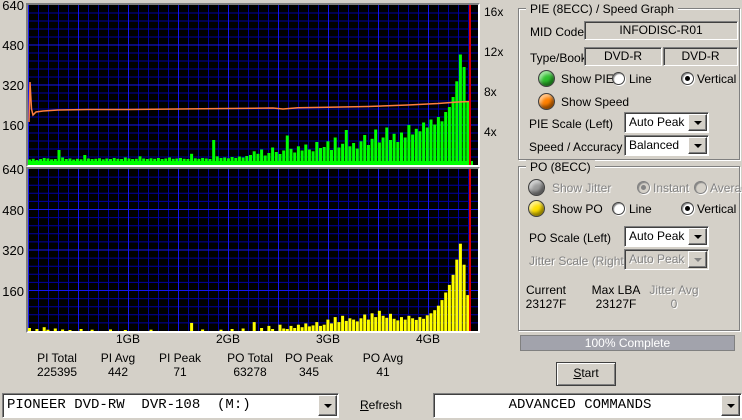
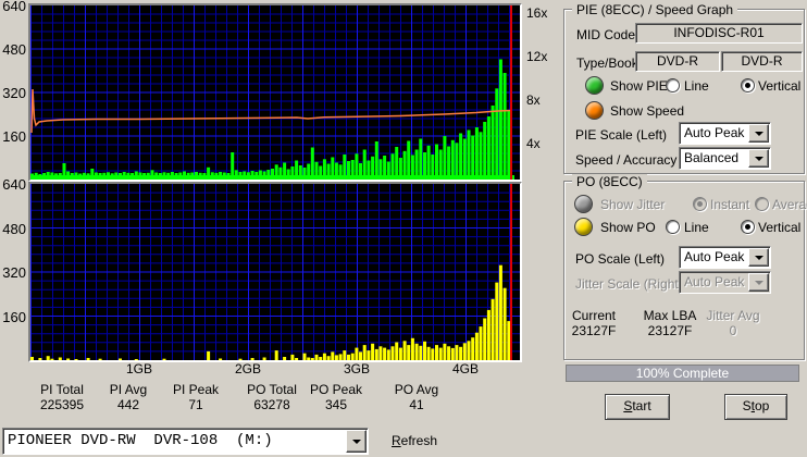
  PIE (8ECC) / Speed Graph
  MID Code
  INFODISC-R01
  Type/Boo
  DVD-R
  DVD-R
  Show PIE
  Line
  Vertical
  Show Speed
  PIE Scale (Left)
  Auto Peak
  Speed / Accuracy
  Balanced
  PO (8ECC)
  Show Jitter
  Instant
  Avera
  Show PO
  Line
  Vertical
  PO Scale (Left)
  Auto Peak
  Jitter Scale (Right
  Auto Peak
  Current
  23127F
  Max LBA
  23127F
  Jitter Avg
  0
  100% Complete
  Start
+ Stop
  PI Total
  225395
  PI Avg
  442
  PI Peak
  71
  PO Total
  63278
  PO Peak
  345
  PO Avg
  41
  PIONEER DVD-RW DVR-108 (M:)
  Refresh
- ADVANCED COMMANDS
  640
  480
  320
  160
  16x
  12x
  8x
  4x
  640
  480
  320
  160
  1GB
  2GB
  3GB
  4GB
